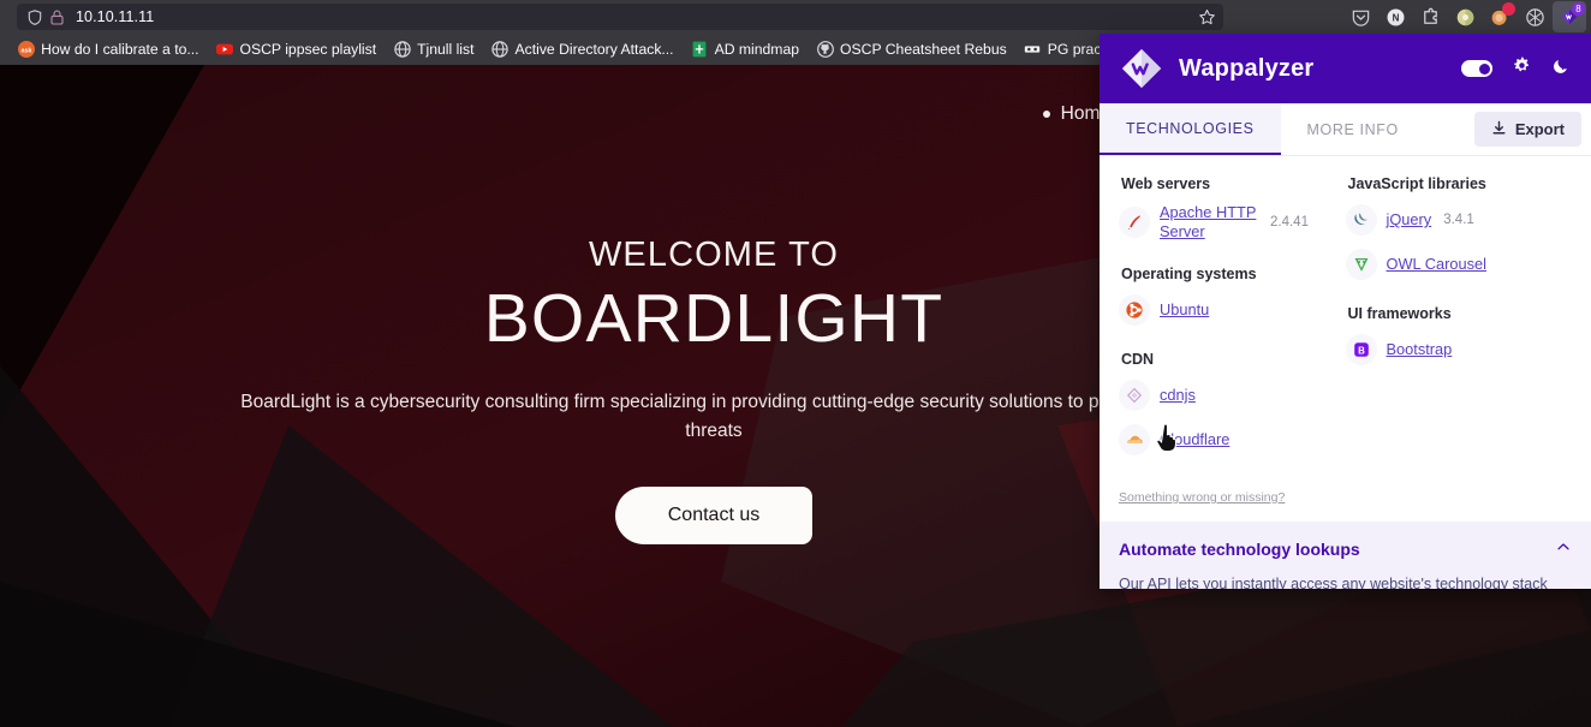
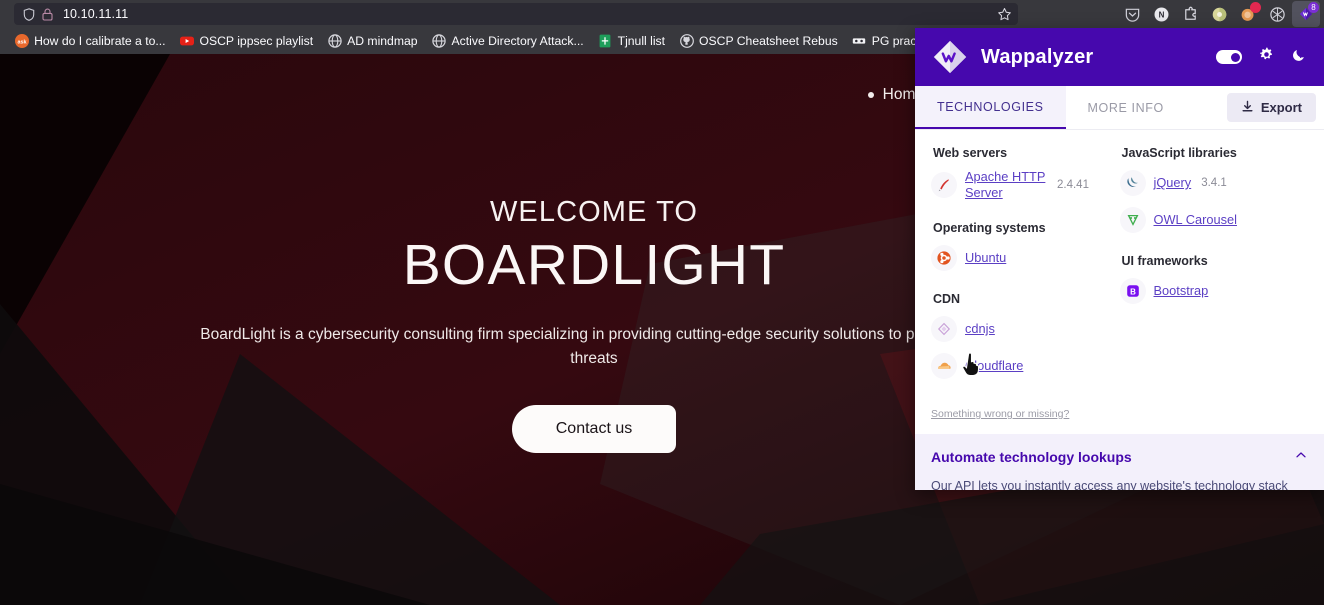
  Hom
  WELCOME TO
  BOARDLIGHT
  BoardLight is a cybersecurity consulting firm specializing in providing cutting-edge security solutions to p threats
  Contact us
  10.10.11.11
  N
  8
  How do I calibrate a to...
  OSCP ippsec playlist
- Tjnull list
+ AD mindmap
  Active Directory Attack...
- AD mindmap
+ Tjnull list
  OSCP Cheatsheet Rebus
  Wappalyzer
  TECHNOLOGIES
  MORE INFO
  Export
  Web servers
  Apache HTTP Server
  2.4.41
  Operating systems
  Ubuntu
  CDN
  cdnjs
  oudflare
  JavaScript libraries
  jQuery
  3.4.1
  OWL Carousel
  UI frameworks
  B
  Bootstrap
  Something wrong or missing?
  Automate technology lookups
  Our API lets you instantly access any website's technology stack
